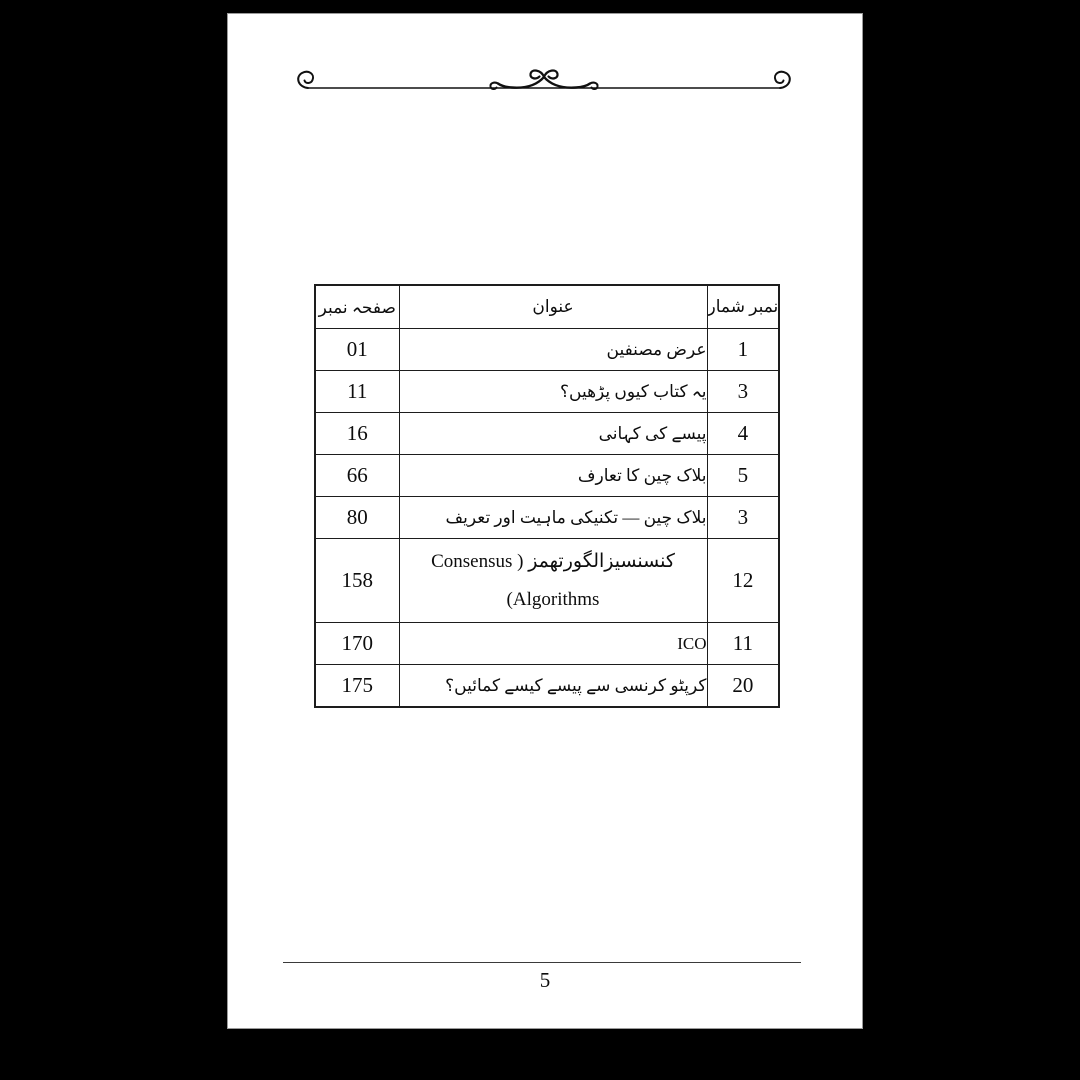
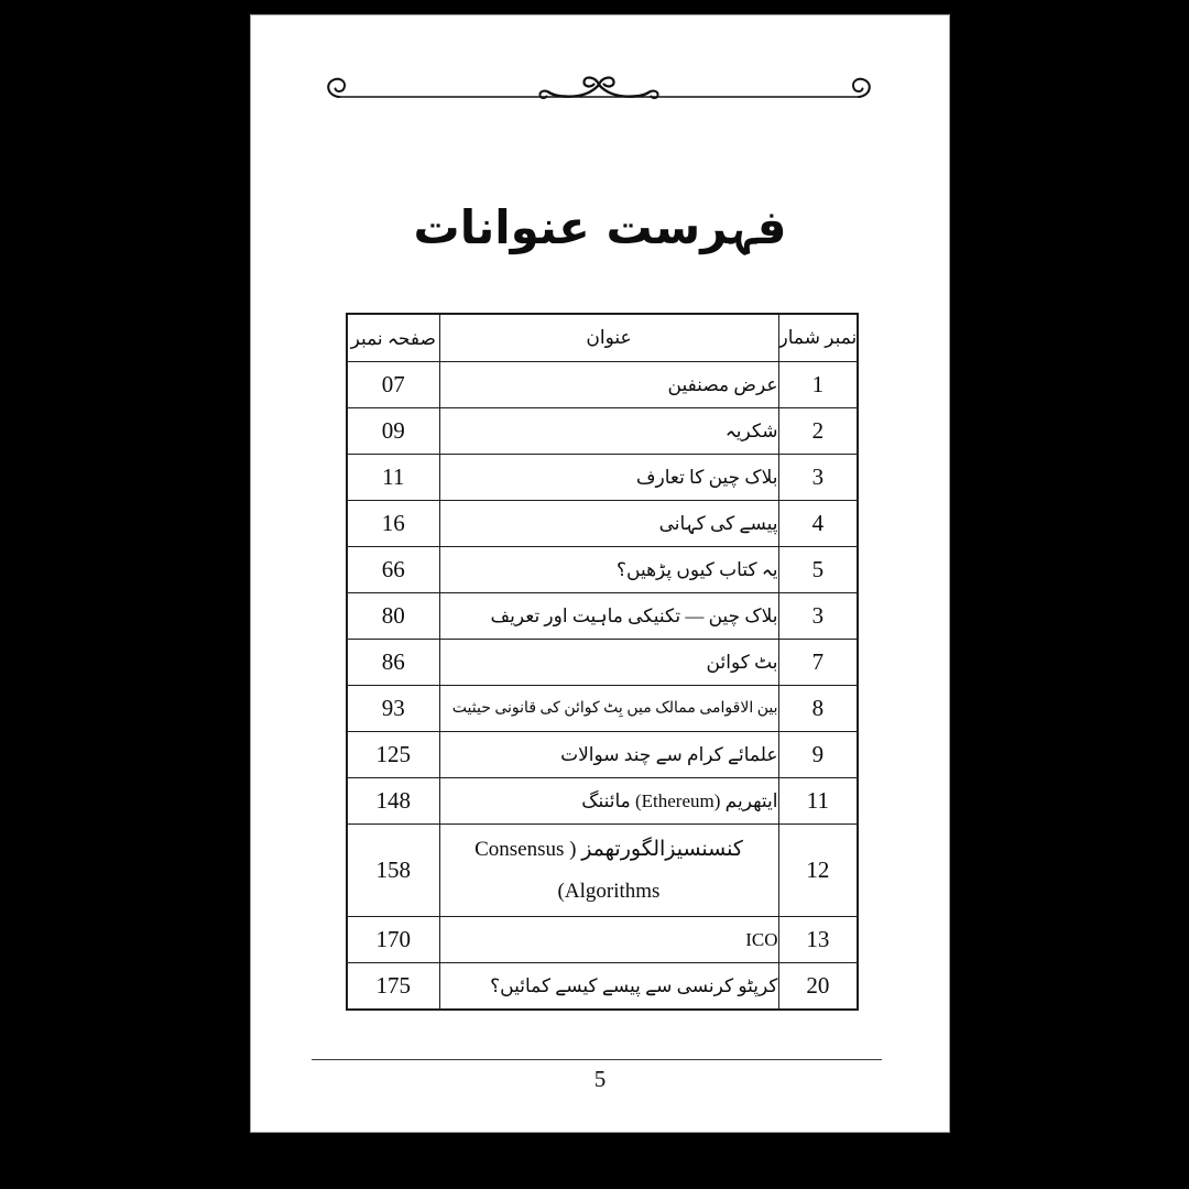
+ فہرست عنوانات
  صفحہ نمبر	عنوان	نمبر شمار
- 01	عرض مصنفین	1
+ 07	عرض مصنفین	1
+ 09	شکریہ	2
- 11	یہ کتاب کیوں پڑھیں؟	3
+ 11	بلاک چین کا تعارف	3
  16	پیسے کی کہانی	4
- 66	بلاک چین کا تعارف	5
+ 66	یہ کتاب کیوں پڑھیں؟	5
  80	بلاک چین — تکنیکی ماہیت اور تعریف	3
+ 86	بٹ کوائن	7
+ 93	بین الاقوامی ممالک میں بِٹ کوائن کی قانونی حیثیت	8
+ 125	علمائے کرام سے چند سوالات	9
+ 148	ایتھریم (Ethereum) مائننگ	11
  158	Consensus ) کنسنسیزالگورتھمز(Algorithms	12
- 170	ICO	11
+ 170	ICO	13
  175	کرپٹو کرنسی سے پیسے کیسے کمائیں؟	20
  5
